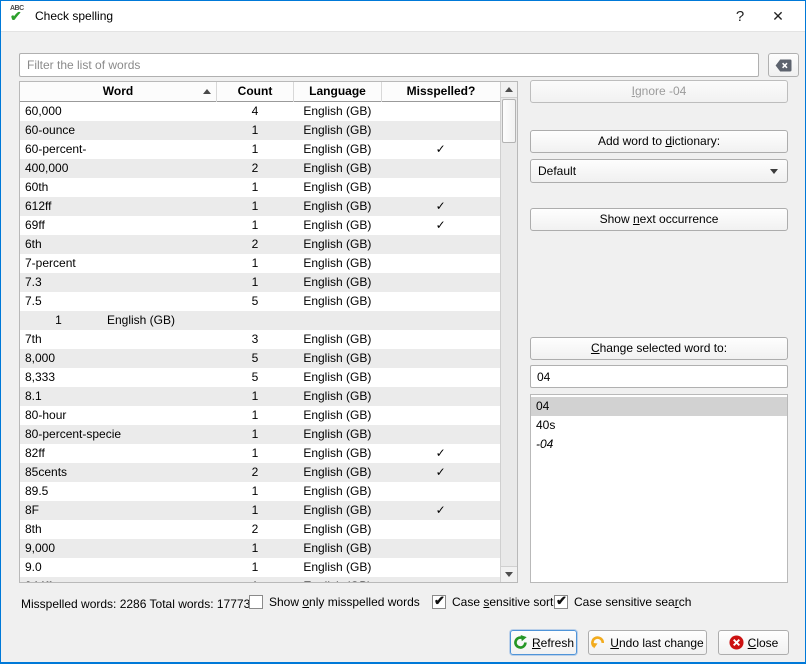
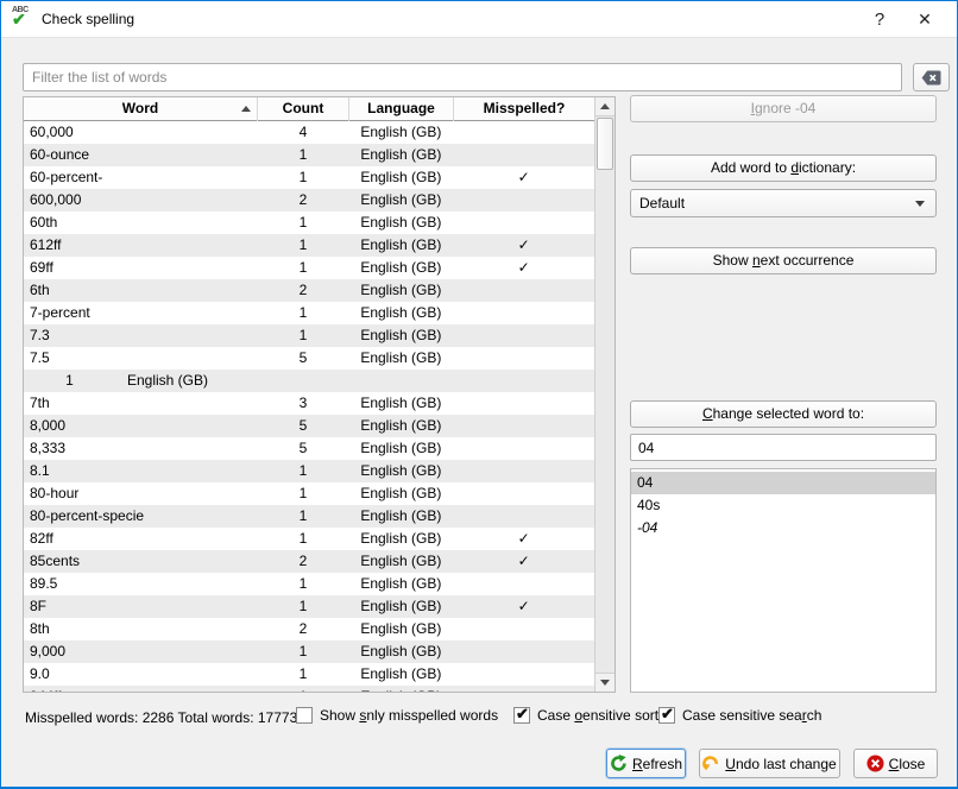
  ✔
  Check spelling
  ?
  ✕
  Filter the list of words
  Word
  Count
  Language
  Misspelled?
  60,000
  4
  English (GB)
  60-ounce
  1
  English (GB)
  60-percent-
  1
  English (GB)
  ✓
- 400,000
+ 600,000
  2
  English (GB)
  60th
  1
  English (GB)
  612ff
  1
  English (GB)
  ✓
  69ff
  1
  English (GB)
  ✓
  6th
  2
  English (GB)
  7-percent
  1
  English (GB)
  7.3
  1
  English (GB)
  7.5
  5
  English (GB)
  1
  English (GB)
  7th
  3
  English (GB)
  8,000
  5
  English (GB)
  8,333
  5
  English (GB)
  8.1
  1
  English (GB)
  80-hour
  1
  English (GB)
  80-percent-specie
  1
  English (GB)
  82ff
  1
  English (GB)
  ✓
  85cents
  2
  English (GB)
  ✓
  89.5
  1
  English (GB)
  8F
  1
  English (GB)
  ✓
  8th
  2
  English (GB)
  9,000
  1
  English (GB)
  9.0
  1
  English (GB)
  Ignore -04
  Add word to dictionary:
  Default
  Show next occurrence
  Change selected word to:
  04
  04
  40s
  -04
  Misspelled words: 2286 Total words: 17773
- Show only misspelled words
+ Show snly misspelled words
  ✔
- Case sensitive sort
+ Case oensitive sort
  ✔
  Case sensitive search
  Refresh
  Undo last change
  Close
